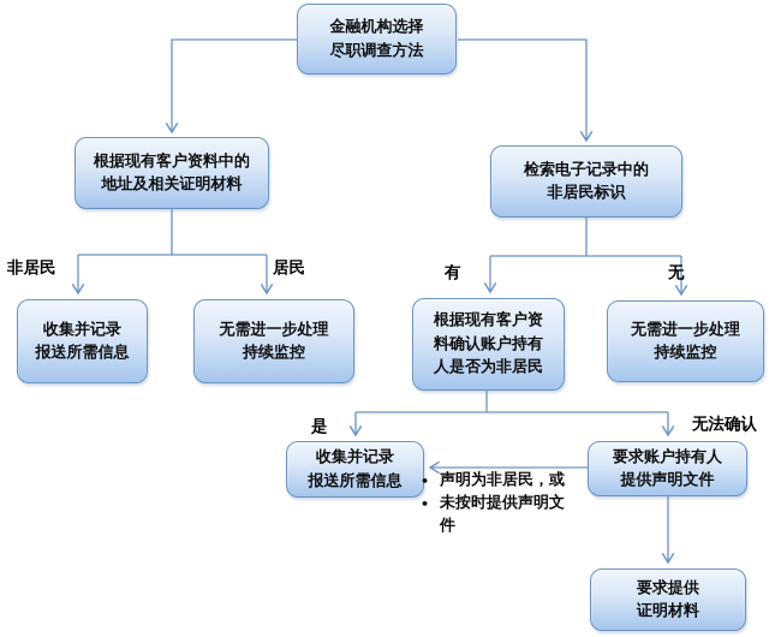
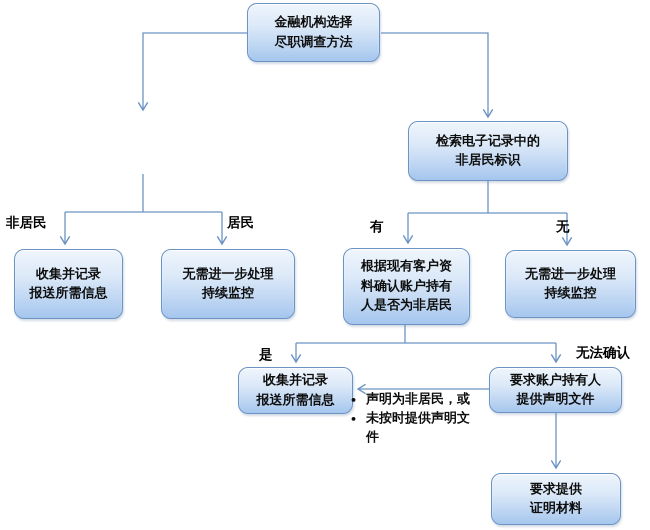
  金融机构选择
  尽职调查方法
- 根据现有客户资料中的
- 地址及相关证明材料
  检索电子记录中的
  非居民标识
  收集并记录
  报送所需信息
  无需进一步处理
  持续监控
  根据现有客户资
  料确认账户持有
  人是否为非居民
  无需进一步处理
  持续监控
  收集并记录
  报送所需信息
  要求账户持有人
  提供声明文件
  要求提供
  证明材料
  非居民
  居民
  有
  无
  是
  无法确认
  •
  声明为非居民，或
  •
  未按时提供声明文件
